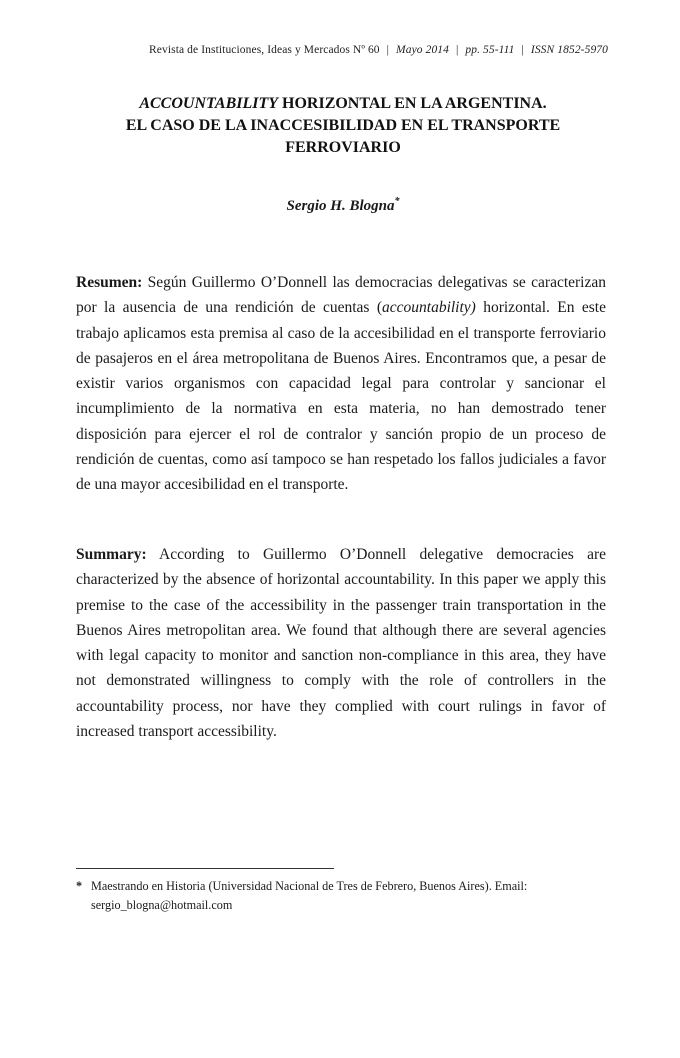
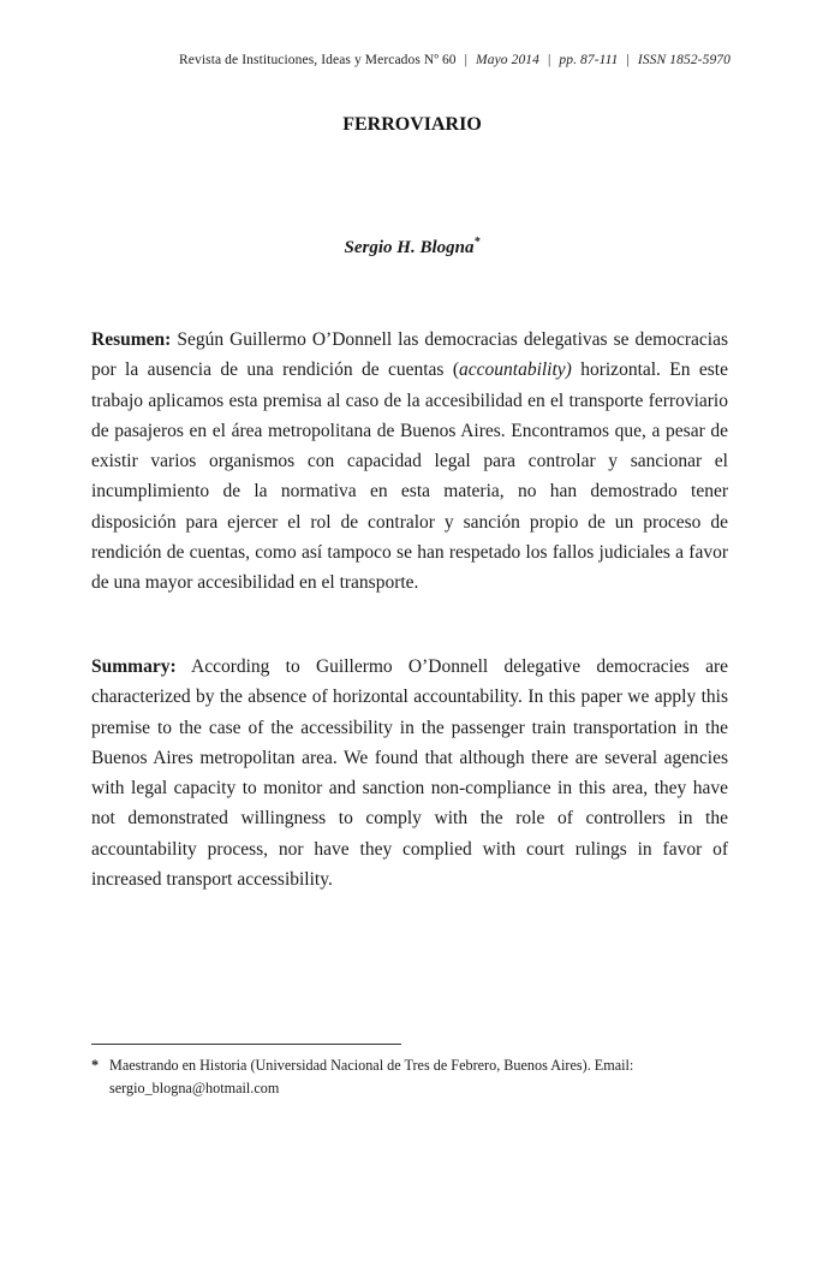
- Revista de Instituciones, Ideas y Mercados Nº 60 | Mayo 2014 | pp. 55-111 | ISSN 1852-5970
+ Revista de Instituciones, Ideas y Mercados Nº 60 | Mayo 2014 | pp. 87-111 | ISSN 1852-5970
- ACCOUNTABILITY HORIZONTAL EN LA ARGENTINA.
- EL CASO DE LA INACCESIBILIDAD EN EL TRANSPORTE
  FERROVIARIO
  Sergio H. Blogna*
- Resumen: Según Guillermo O’Donnell las democracias delegativas se caracterizan por la ausencia de una rendición de cuentas (accountability) horizontal. En este trabajo aplicamos esta premisa al caso de la accesibilidad en el transporte ferroviario de pasajeros en el área metropolitana de Buenos Aires. Encontramos que, a pesar de existir varios organismos con capacidad legal para controlar y sancionar el incumplimiento de la normativa en esta materia, no han demostrado tener disposición para ejercer el rol de contralor y sanción propio de un proceso de rendición de cuentas, como así tampoco se han respetado los fallos judiciales a favor de una mayor accesibilidad en el transporte.
+ Resumen: Según Guillermo O’Donnell las democracias delegativas se democracias por la ausencia de una rendición de cuentas (accountability) horizontal. En este trabajo aplicamos esta premisa al caso de la accesibilidad en el transporte ferroviario de pasajeros en el área metropolitana de Buenos Aires. Encontramos que, a pesar de existir varios organismos con capacidad legal para controlar y sancionar el incumplimiento de la normativa en esta materia, no han demostrado tener disposición para ejercer el rol de contralor y sanción propio de un proceso de rendición de cuentas, como así tampoco se han respetado los fallos judiciales a favor de una mayor accesibilidad en el transporte.
  Summary: According to Guillermo O’Donnell delegative democracies are characterized by the absence of horizontal accountability. In this paper we apply this premise to the case of the accessibility in the passenger train transportation in the Buenos Aires metropolitan area. We found that although there are several agencies with legal capacity to monitor and sanction non-compliance in this area, they have not demonstrated willingness to comply with the role of controllers in the accountability process, nor have they complied with court rulings in favor of increased transport accessibility.
  *
  Maestrando en Historia (Universidad Nacional de Tres de Febrero, Buenos Aires). Email: sergio_blogna@hotmail.com
